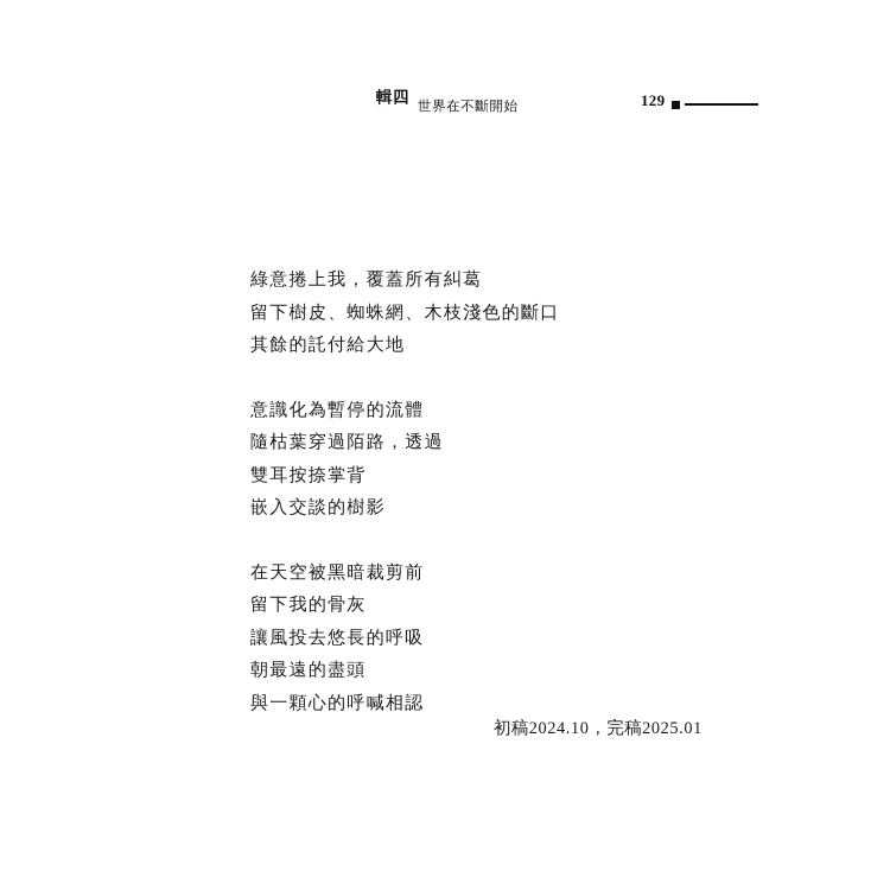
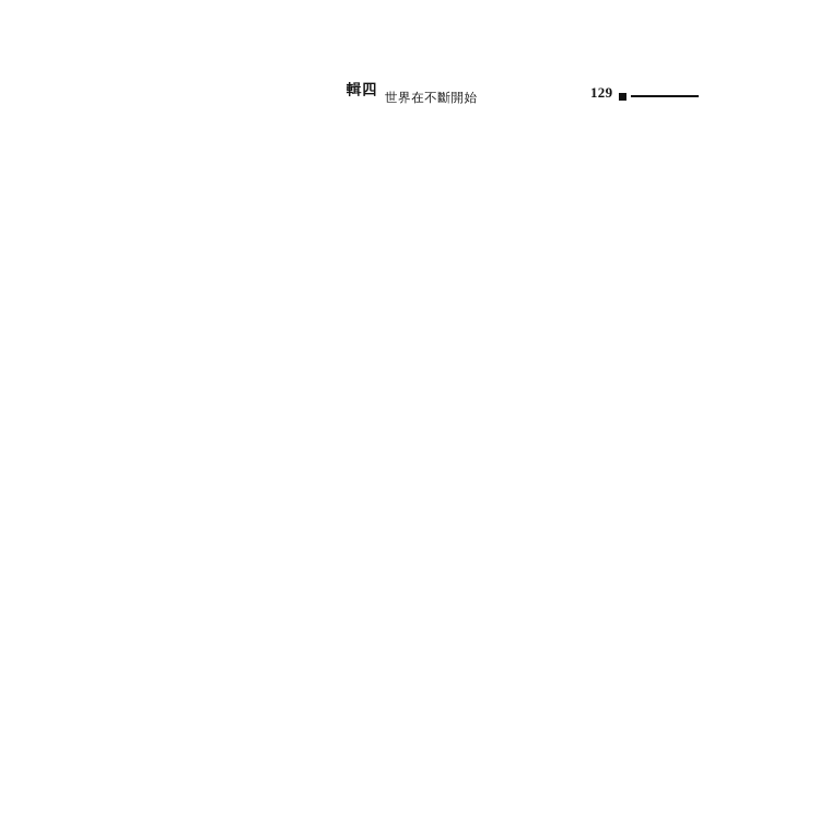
  輯四
  世界在不斷開始
  129
- 綠意捲上我，覆蓋所有糾葛
- 留下樹皮、蜘蛛網、木枝淺色的斷口
- 其餘的託付給大地
- 意識化為暫停的流體
- 隨枯葉穿過陌路，透過
- 雙耳按捺掌背
- 嵌入交談的樹影
- 在天空被黑暗裁剪前
- 留下我的骨灰
- 讓風投去悠長的呼吸
- 朝最遠的盡頭
- 與一顆心的呼喊相認
- 初稿2024.10，完稿2025.01
